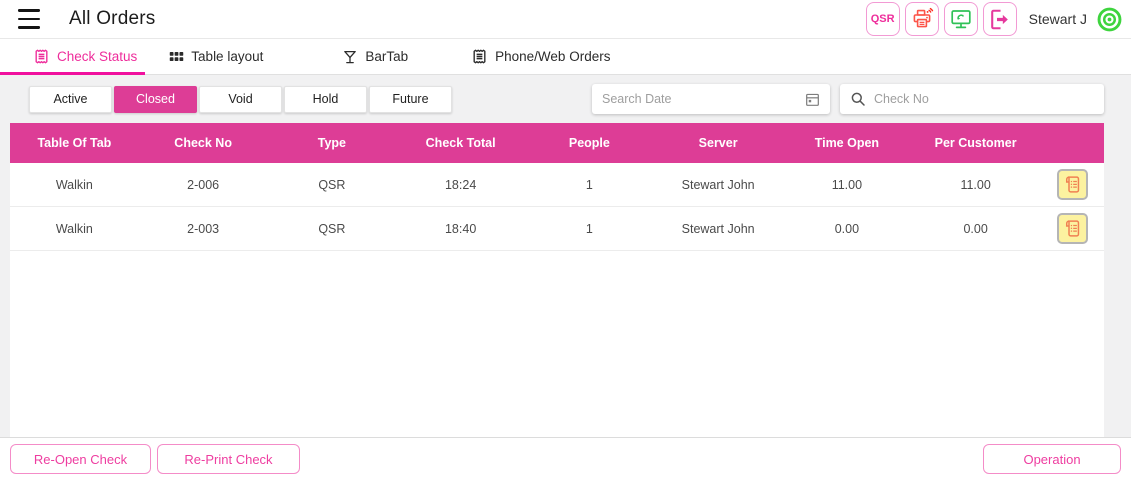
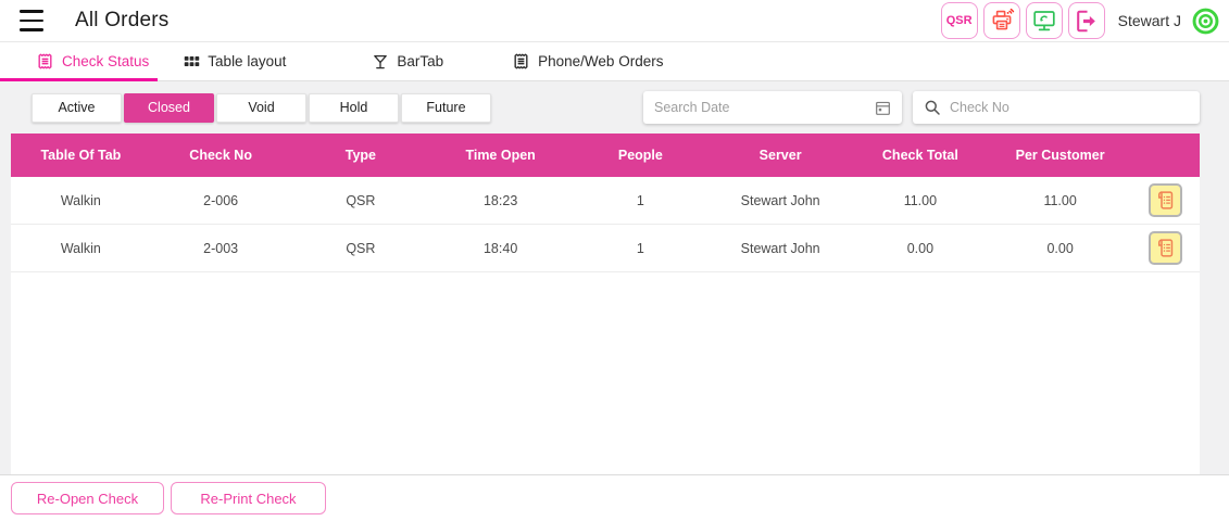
  All Orders
  QSR
  Stewart J
  Check Status
  Table layout
  BarTab
  Phone/Web Orders
  Active
  Closed
  Void
  Hold
  Future
  Search Date
  Check No
  Table Of Tab
  Check No
  Type
- Check Total
+ Time Open
  People
  Server
- Time Open
+ Check Total
  Per Customer
  Walkin
  2-006
  QSR
- 18:24
+ 18:23
  1
  Stewart John
  11.00
  11.00
  Walkin
  2-003
  QSR
  18:40
  1
  Stewart John
  0.00
  0.00
  Re-Open Check
  Re-Print Check
- Operation
